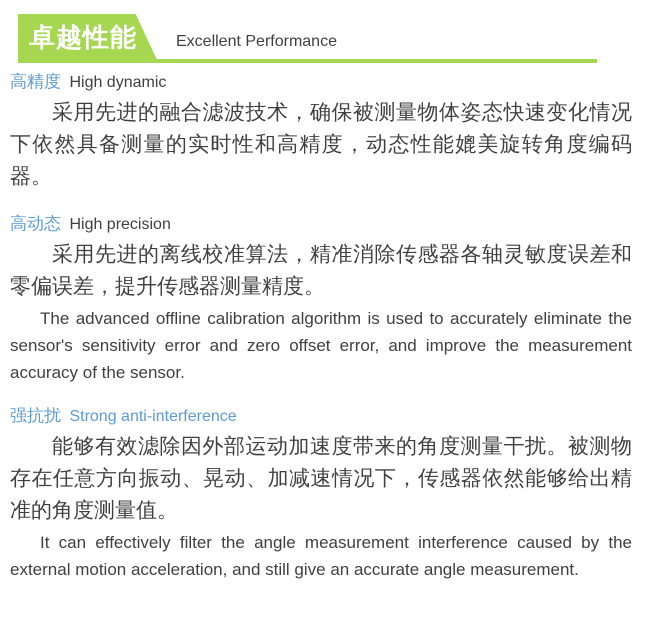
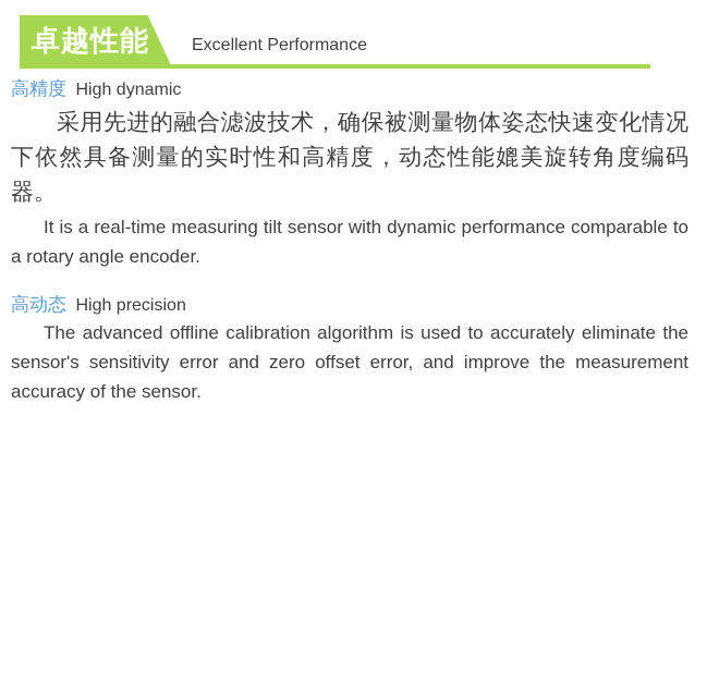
  卓越性能
  Excellent Performance
  高精度 High dynamic
  采用先进的融合滤波技术，确保被测量物体姿态快速变化情况下依然具备测量的实时性和高精度，动态性能媲美旋转角度编码器。
+ It is a real-time measuring tilt sensor with dynamic performance comparable to a rotary angle encoder.
  高动态 High precision
- 采用先进的离线校准算法，精准消除传感器各轴灵敏度误差和零偏误差，提升传感器测量精度。
  The advanced offline calibration algorithm is used to accurately eliminate the sensor's sensitivity error and zero offset error, and improve the measurement accuracy of the sensor.
- 强抗扰 Strong anti-interference
- 能够有效滤除因外部运动加速度带来的角度测量干扰。被测物存在任意方向振动、晃动、加减速情况下，传感器依然能够给出精准的角度测量值。
- It can effectively filter the angle measurement interference caused by the external motion acceleration, and still give an accurate angle measurement.
